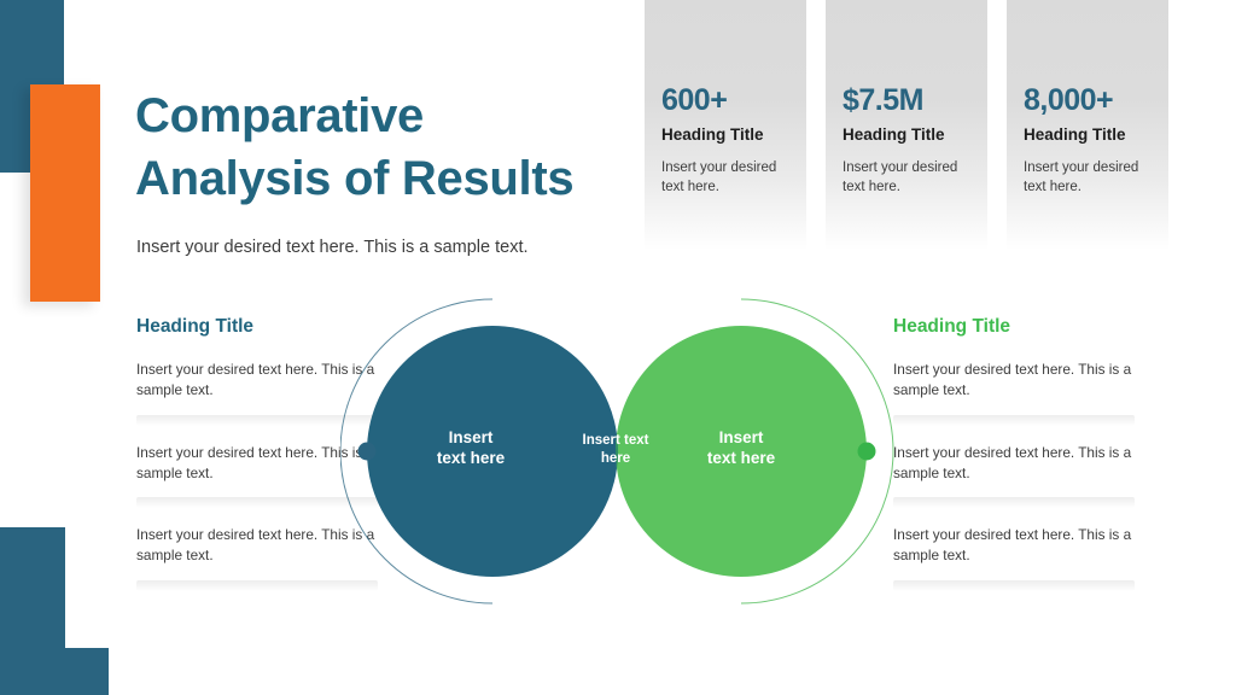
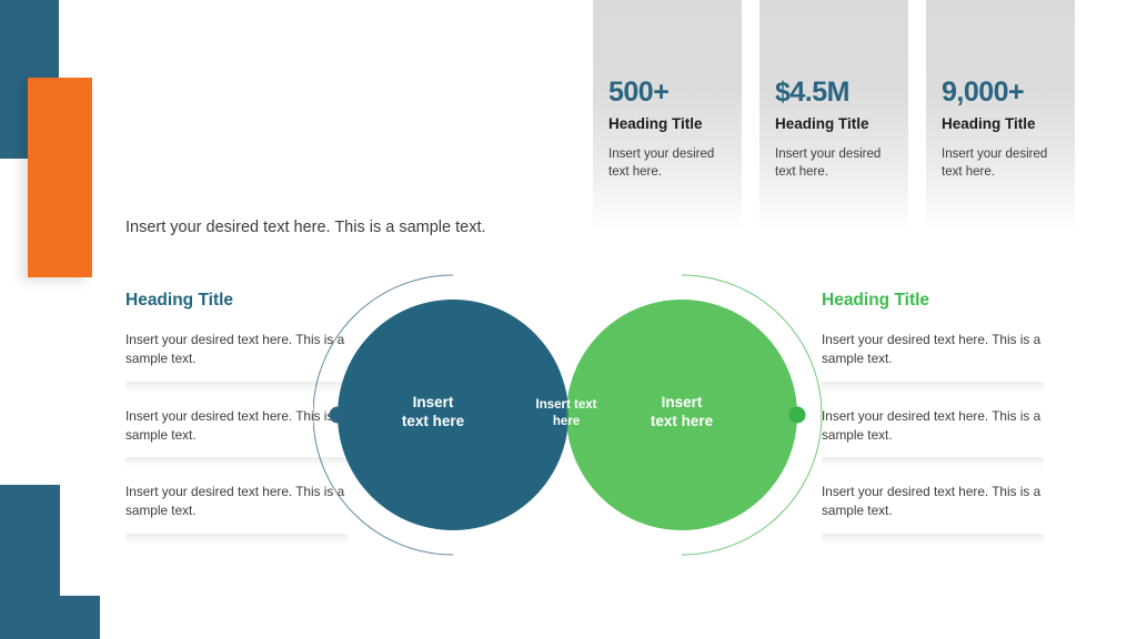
- Comparative
- Analysis of Results
  Insert your desired text here. This is a sample text.
- 600+
+ 500+
  Heading Title
  Insert your desired text here.
- $7.5M
+ $4.5M
  Heading Title
  Insert your desired text here.
- 8,000+
+ 9,000+
  Heading Title
  Insert your desired text here.
  Heading Title
  Insert your desired text here. This is a sample text.
  Insert your desired text here. This i sample text.
  Insert your desired text here. This is a sample text.
  Heading Title
  Insert your desired text here. This is a sample text.
  Insert your desired text here. This is a sample text.
  Insert your desired text here. This is a sample text.
  Insert
  text here
  Insert text
  here
  Insert
  text here
